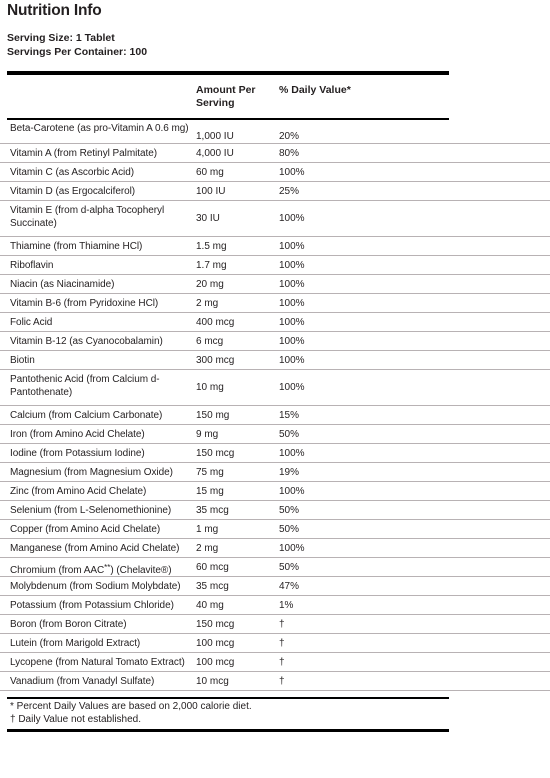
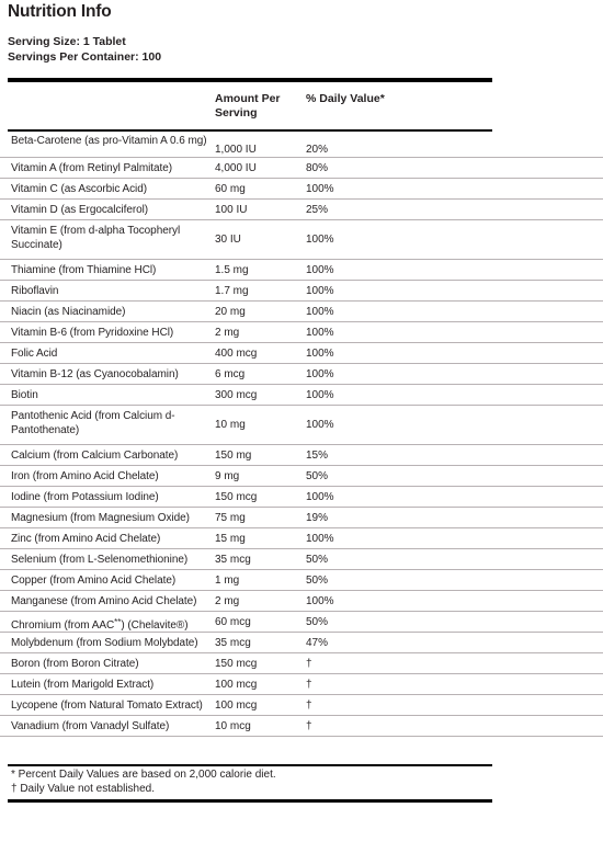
  Nutrition Info
  Serving Size: 1 Tablet
  Servings Per Container: 100
  Amount Per
  Serving
  % Daily Value*
  Beta-Carotene (as pro-Vitamin A 0.6 mg)
  1,000 IU
  20%
  Vitamin A (from Retinyl Palmitate)
  4,000 IU
  80%
  Vitamin C (as Ascorbic Acid)
  60 mg
  100%
  Vitamin D (as Ergocalciferol)
  100 IU
  25%
  Vitamin E (from d-alpha Tocopheryl Succinate)
  30 IU
  100%
  Thiamine (from Thiamine HCl)
  1.5 mg
  100%
  Riboflavin
  1.7 mg
  100%
  Niacin (as Niacinamide)
  20 mg
  100%
  Vitamin B-6 (from Pyridoxine HCl)
  2 mg
  100%
  Folic Acid
  400 mcg
  100%
  Vitamin B-12 (as Cyanocobalamin)
  6 mcg
  100%
  Biotin
  300 mcg
  100%
  Pantothenic Acid (from Calcium d-Pantothenate)
  10 mg
  100%
  Calcium (from Calcium Carbonate)
  150 mg
  15%
  Iron (from Amino Acid Chelate)
  9 mg
  50%
  Iodine (from Potassium Iodine)
  150 mcg
  100%
  Magnesium (from Magnesium Oxide)
  75 mg
  19%
  Zinc (from Amino Acid Chelate)
  15 mg
  100%
  Selenium (from L-Selenomethionine)
  35 mcg
  50%
  Copper (from Amino Acid Chelate)
  1 mg
  50%
  Manganese (from Amino Acid Chelate)
  2 mg
  100%
  Chromium (from AAC**) (Chelavite®)
  60 mcg
  50%
  Molybdenum (from Sodium Molybdate)
  35 mcg
  47%
- Potassium (from Potassium Chloride)
- 40 mg
- 1%
  Boron (from Boron Citrate)
  150 mcg
  †
  Lutein (from Marigold Extract)
  100 mcg
  †
  Lycopene (from Natural Tomato Extract)
  100 mcg
  †
  Vanadium (from Vanadyl Sulfate)
  10 mcg
  †
  * Percent Daily Values are based on 2,000 calorie diet.
  † Daily Value not established.
